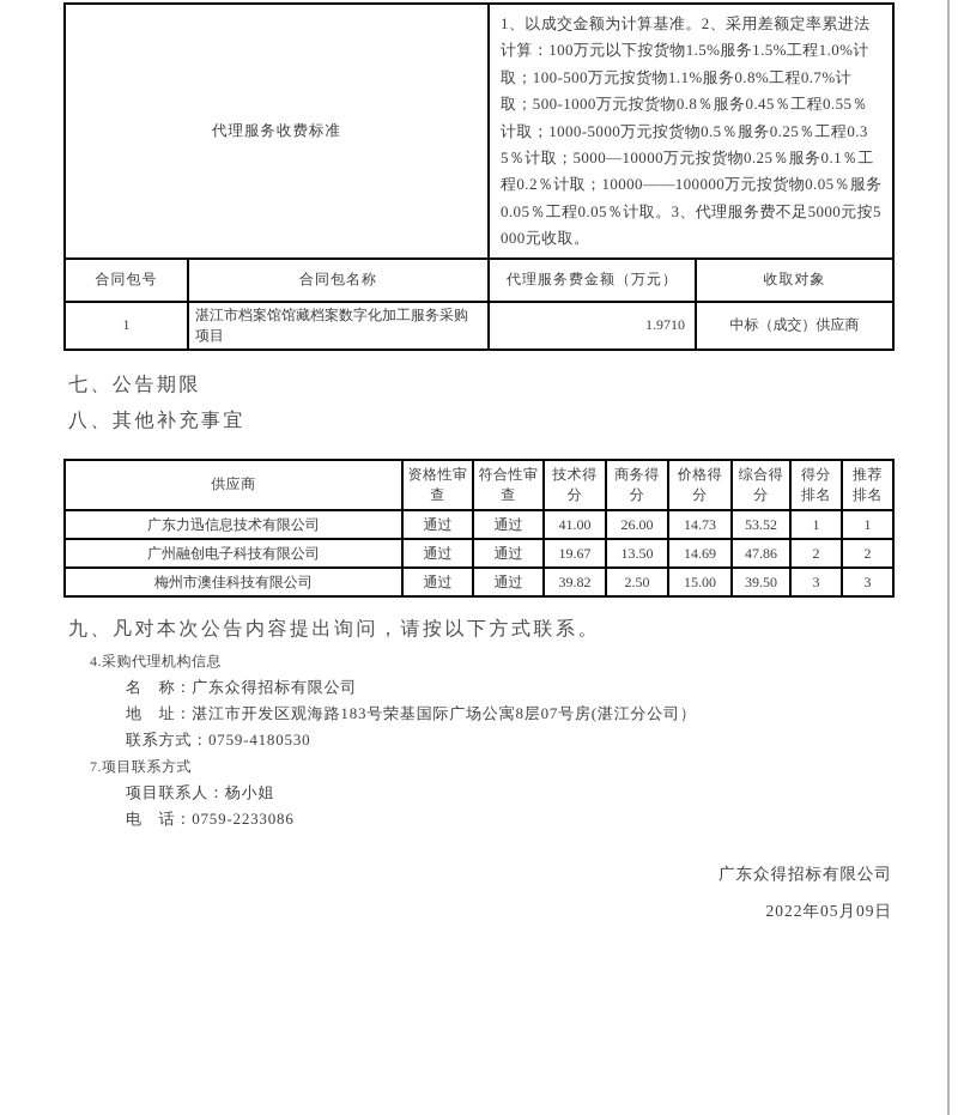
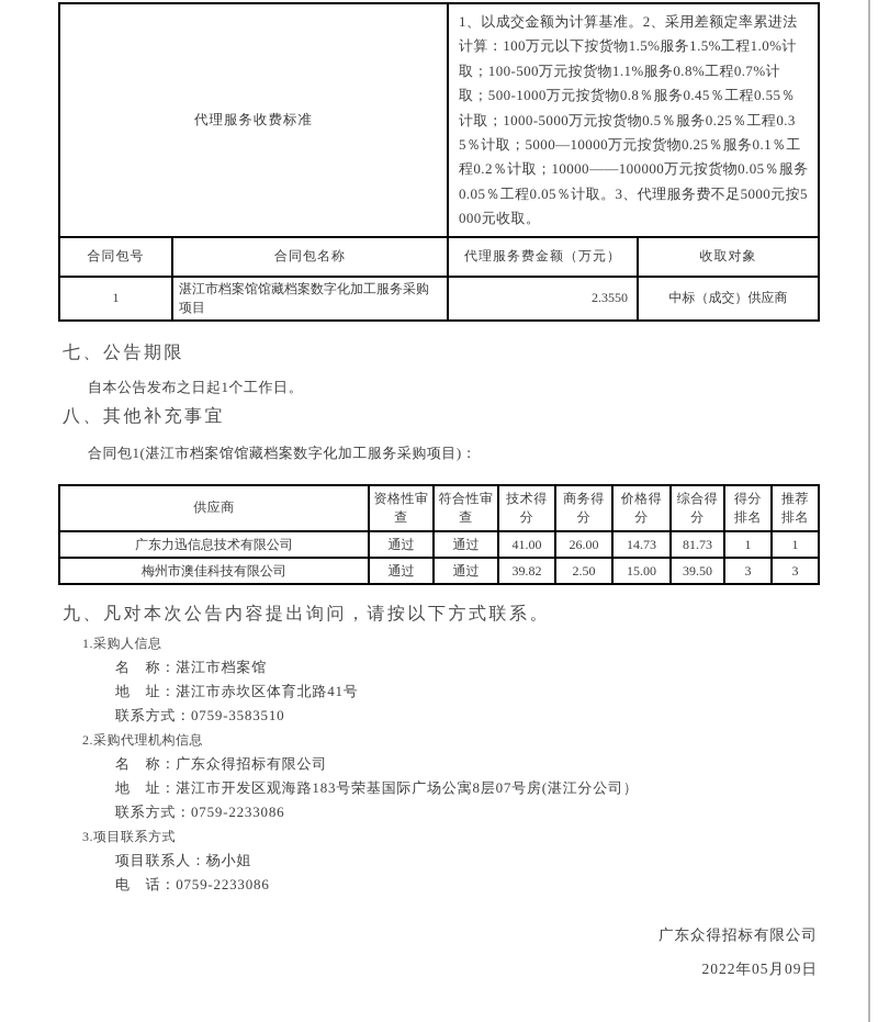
  代理服务收费标准	1、以成交金额为计算基准。2、采用差额定率累进法计算：100万元以下按货物1.5%服务1.5%工程1.0%计取；100-500万元按货物1.1%服务0.8%工程0.7%计取；500-1000万元按货物0.8％服务0.45％工程0.55％计取；1000-5000万元按货物0.5％服务0.25％工程0.35％计取；5000—10000万元按货物0.25％服务0.1％工程0.2％计取；10000——100000万元按货物0.05％服务0.05％工程0.05％计取。3、代理服务费不足5000元按5000元收取。
  合同包号	合同包名称	代理服务费金额（万元）	收取对象
- 1	湛江市档案馆馆藏档案数字化加工服务采购项目	1.9710	中标（成交）供应商
+ 1	湛江市档案馆馆藏档案数字化加工服务采购项目	2.3550	中标（成交）供应商
  七、公告期限
+ 自本公告发布之日起1个工作日。
  八、其他补充事宜
+ 合同包1(湛江市档案馆馆藏档案数字化加工服务采购项目)：
  供应商	资格性审查	符合性审查	技术得分	商务得分	价格得分	综合得分	得分排名	推荐排名
- 广东力迅信息技术有限公司	通过	通过	41.00	26.00	14.73	53.52	1	1
+ 广东力迅信息技术有限公司	通过	通过	41.00	26.00	14.73	81.73	1	1
- 广州融创电子科技有限公司	通过	通过	19.67	13.50	14.69	47.86	2	2
  梅州市澳佳科技有限公司	通过	通过	39.82	2.50	15.00	39.50	3	3
  九、凡对本次公告内容提出询问，请按以下方式联系。
+ 1.采购人信息
+ 名 称：湛江市档案馆
+ 地 址：湛江市赤坎区体育北路41号
+ 联系方式：0759-3583510
- 4.采购代理机构信息
+ 2.采购代理机构信息
  名 称：广东众得招标有限公司
  地 址：湛江市开发区观海路183号荣基国际广场公寓8层07号房(湛江分公司）
- 联系方式：0759-4180530
+ 联系方式：0759-2233086
- 7.项目联系方式
+ 3.项目联系方式
  项目联系人：杨小姐
  电 话：0759-2233086
  广东众得招标有限公司
  2022年05月09日
